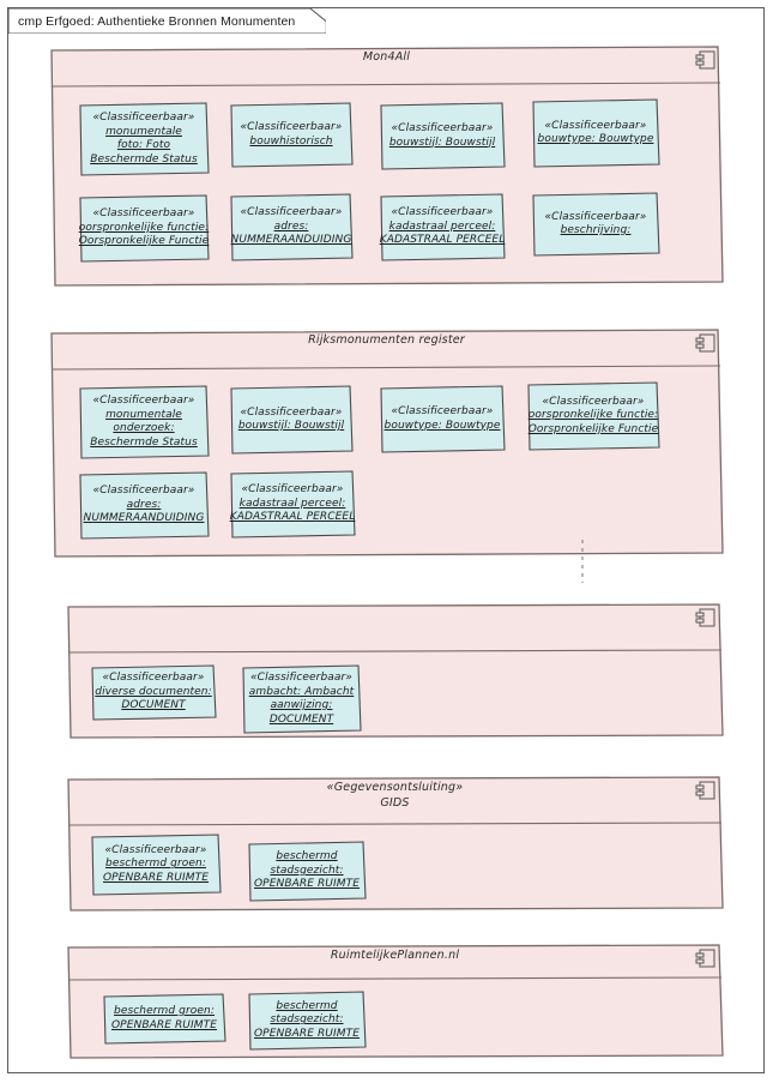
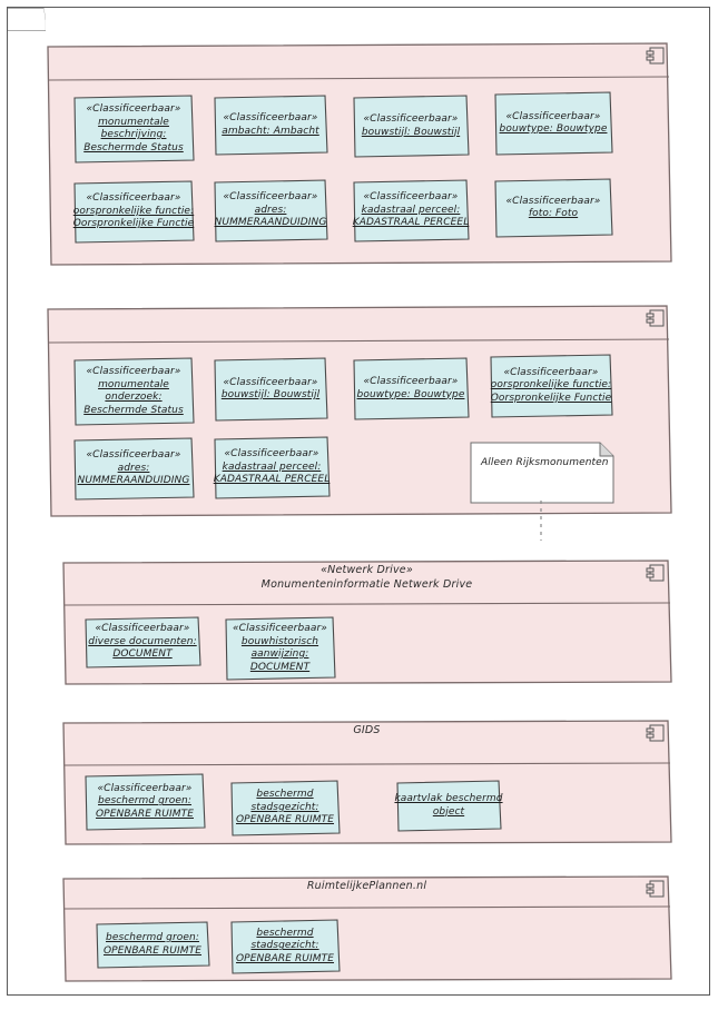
- cmp Erfgoed: Authentieke Bronnen Monumenten
- Mon4All
  «Classificeerbaar»
  monumentale
- foto: Foto
+ beschrijving:
  Beschermde Status
  «Classificeerbaar»
- bouwhistorisch
+ ambacht: Ambacht
  «Classificeerbaar»
  bouwstijl: Bouwstijl
  «Classificeerbaar»
  bouwtype: Bouwtype
  «Classificeerbaar»
  oorspronkelijke functie:
  Oorspronkelijke Functie
  «Classificeerbaar»
  adres:
  NUMMERAANDUIDING
  «Classificeerbaar»
  kadastraal perceel:
  KADASTRAAL PERCEEL
  «Classificeerbaar»
- beschrijving:
+ foto: Foto
- Rijksmonumenten register
  «Classificeerbaar»
  monumentale
  onderzoek:
  Beschermde Status
  «Classificeerbaar»
  bouwstijl: Bouwstijl
  «Classificeerbaar»
  bouwtype: Bouwtype
  «Classificeerbaar»
  oorspronkelijke functie:
  Oorspronkelijke Functie
  «Classificeerbaar»
  adres:
  NUMMERAANDUIDING
  «Classificeerbaar»
  kadastraal perceel:
  KADASTRAAL PERCEEL
+ Alleen Rijksmonumenten
+ «Netwerk Drive»
+ Monumenteninformatie Netwerk Drive
  «Classificeerbaar»
  diverse documenten:
  DOCUMENT
  «Classificeerbaar»
- ambacht: Ambacht
+ bouwhistorisch
  aanwijzing:
  DOCUMENT
- «Gegevensontsluiting»
  GIDS
  «Classificeerbaar»
  beschermd groen:
  OPENBARE RUIMTE
  beschermd
  stadsgezicht:
  OPENBARE RUIMTE
+ kaartvlak beschermd
+ object
  RuimtelijkePlannen.nl
  beschermd groen:
  OPENBARE RUIMTE
  beschermd
  stadsgezicht:
  OPENBARE RUIMTE
